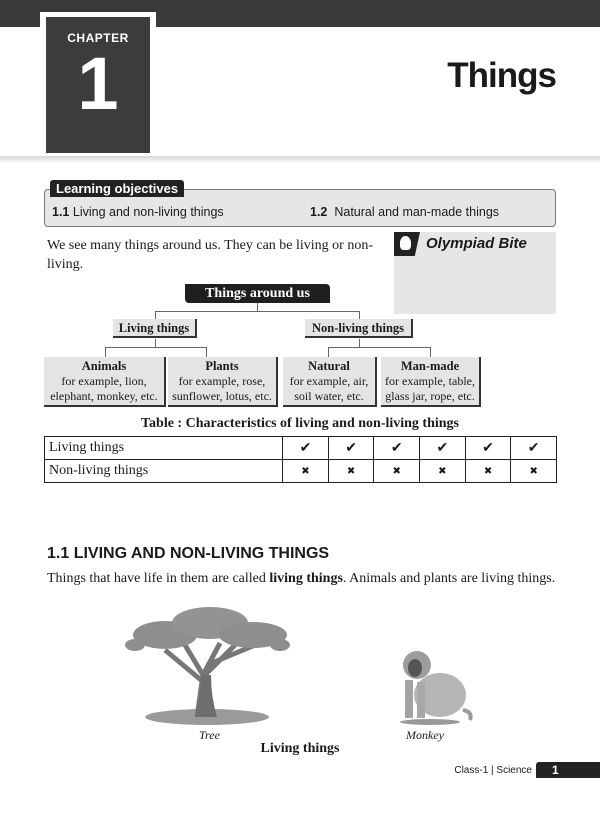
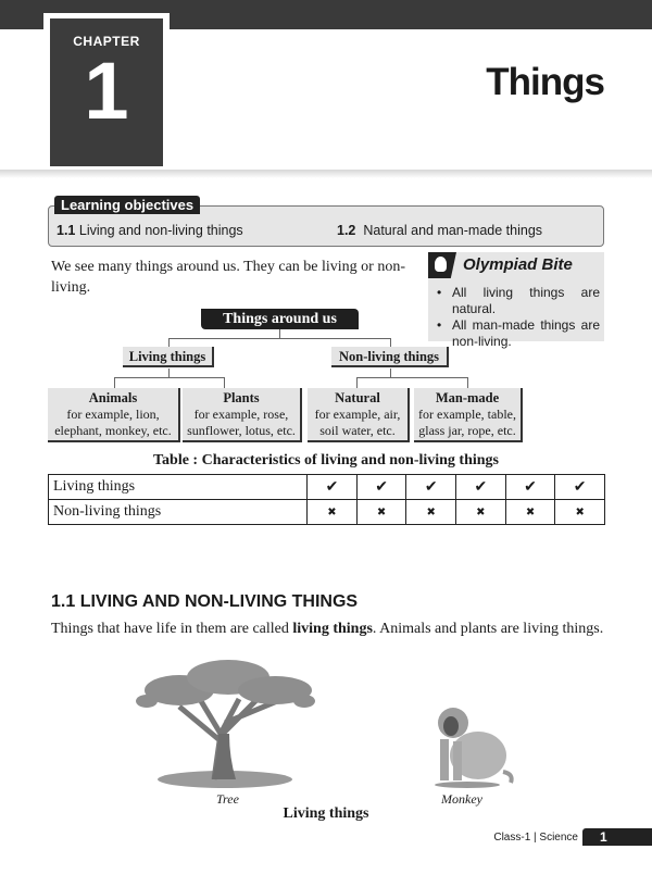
  CHAPTER
  1
  Things
  Learning objectives
  1.1 Living and non-living things
  1.2 Natural and man-made things
  We see many things around us. They can be living or non-living.
  Olympiad Bite
+ All living things are natural.
+ All man-made things are non-living.
  Things around us
  Living things
  Non-living things
  Animals
  for example, lion,
  elephant, monkey, etc.
  Plants
  for example, rose,
  sunflower, lotus, etc.
  Natural
  for example, air,
  soil water, etc.
  Man-made
  for example, table,
  glass jar, rope, etc.
  Table : Characteristics of living and non-living things
  Living things	✔	✔	✔	✔	✔	✔
  Non-living things	✖	✖	✖	✖	✖	✖
  1.1 LIVING AND NON-LIVING THINGS
  Things that have life in them are called living things. Animals and plants are living things.
  Tree
  Monkey
  Living things
  Class-1 | Science
  1
